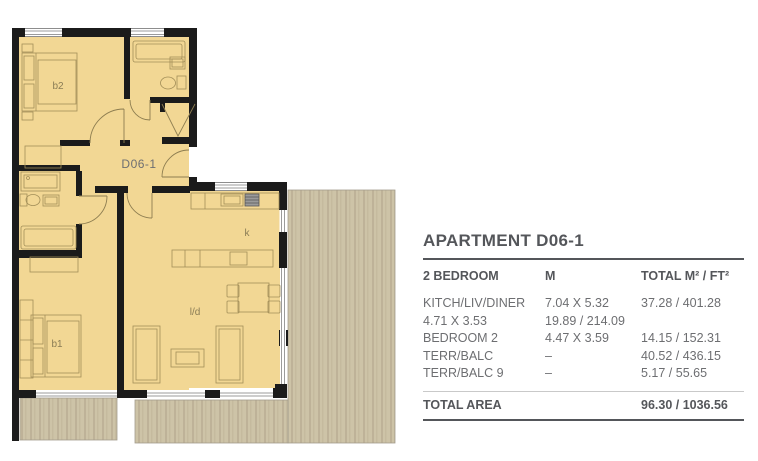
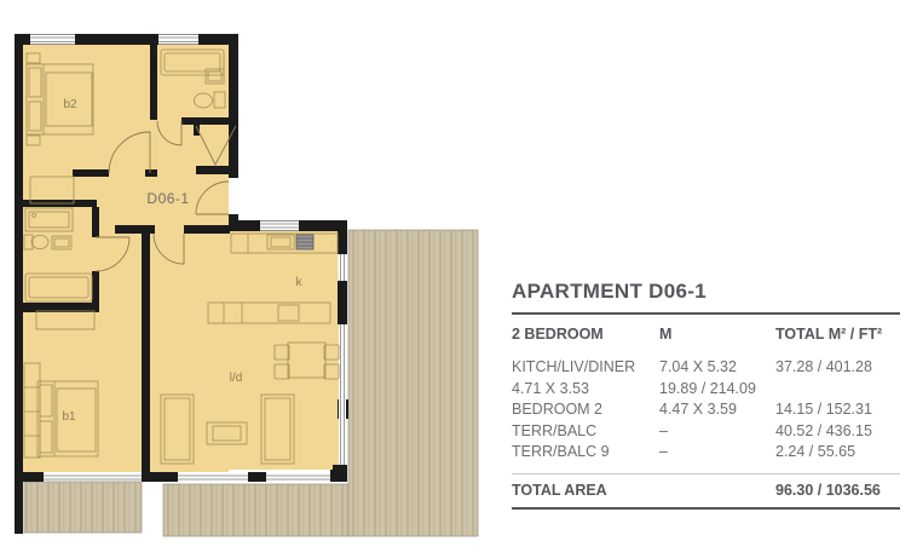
  b2
  b1
  k
  l/d
  D06-1
  APARTMENT D06-1
  2 BEDROOM
  M
  TOTAL M² / FT²
  KITCH/LIV/DINER
  7.04 X 5.32
  37.28 / 401.28
  4.71 X 3.53
  19.89 / 214.09
  BEDROOM 2
  4.47 X 3.59
  14.15 / 152.31
  TERR/BALC
  –
  40.52 / 436.15
  TERR/BALC 9
  –
- 5.17 / 55.65
+ 2.24 / 55.65
  TOTAL AREA
  96.30 / 1036.56
